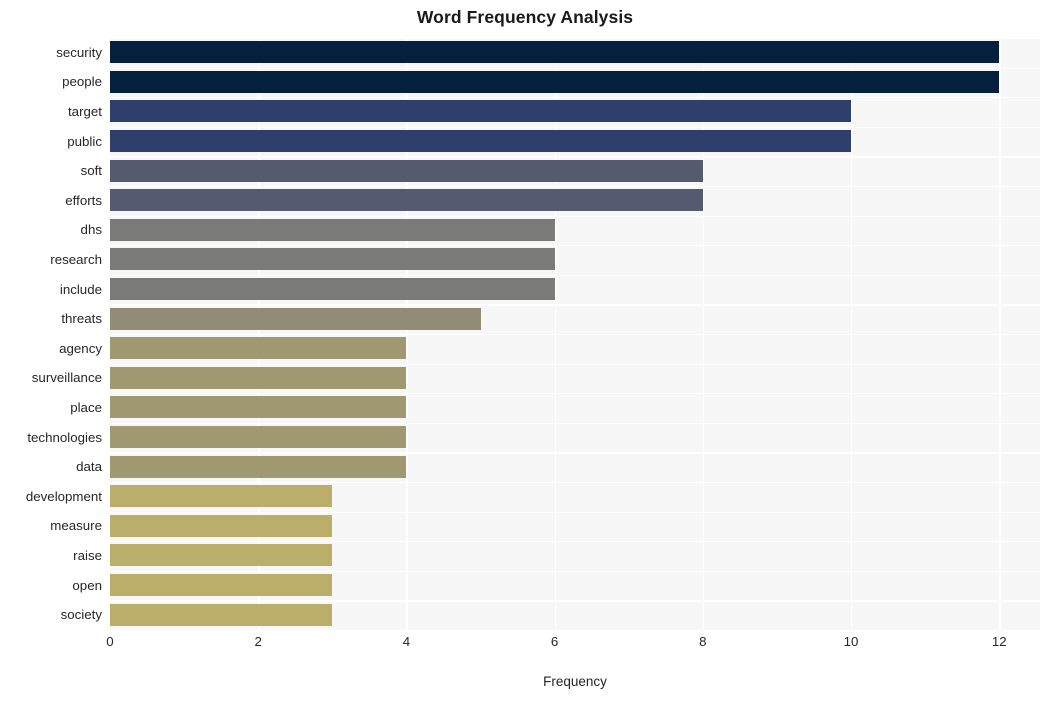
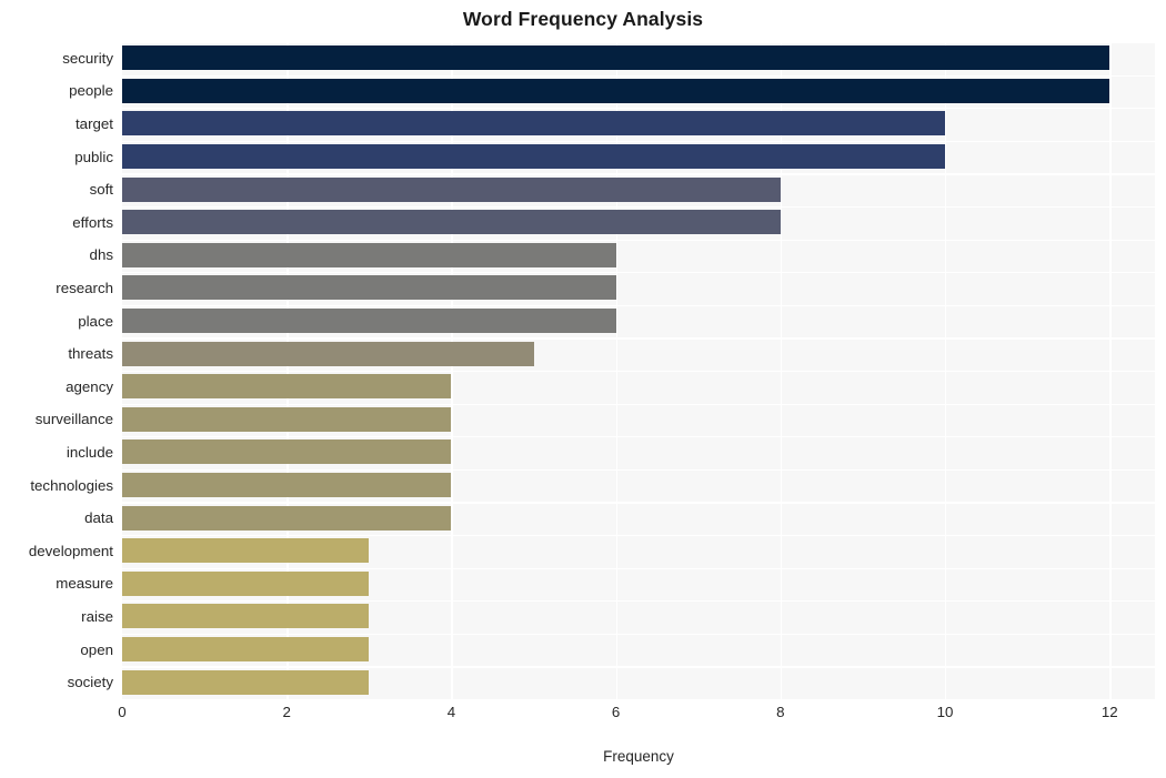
  Word Frequency Analysis
  security
  people
  target
  public
  soft
  efforts
  dhs
  research
- include
+ place
  threats
  agency
  surveillance
- place
+ include
  technologies
  data
  development
  measure
  raise
  open
  society
  0
  2
  4
  6
  8
  10
  12
  Frequency
